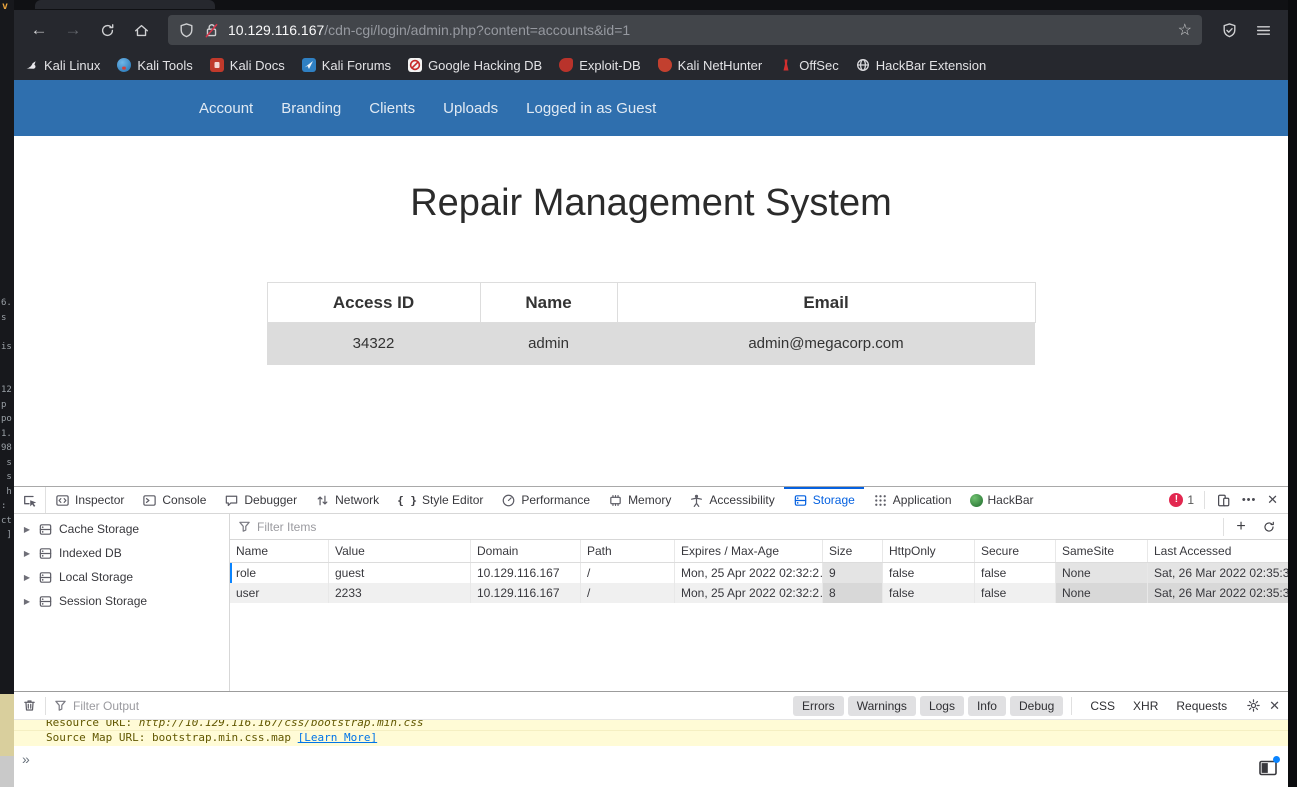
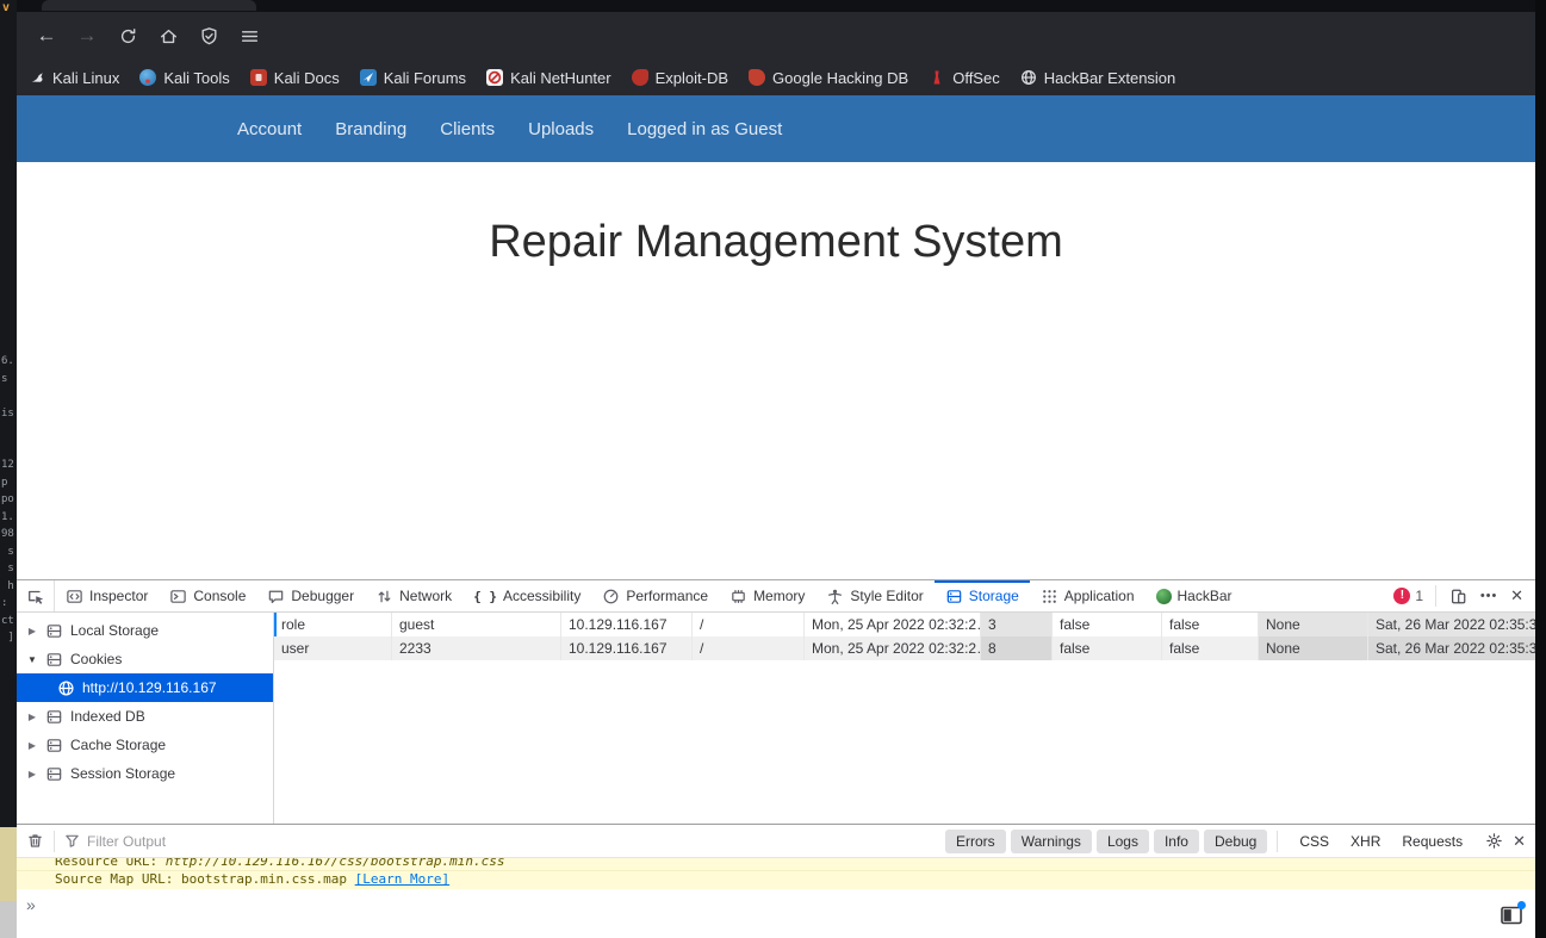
  v
  6.
  s
  is
  12
  p
  po
  1.
  98
  s
  s
  h
  :
  ct
  ]
  ←
  →
- 10.129.116.167/cdn-cgi/login/admin.php?content=accounts&id=1
- ☆
  Kali Linux
  Kali Tools
  Kali Docs
  Kali Forums
- Google Hacking DB
+ Kali NetHunter
  Exploit-DB
- Kali NetHunter
+ Google Hacking DB
  OffSec
  HackBar Extension
  Account
  Branding
  Clients
  Uploads
  Logged in as Guest
  Repair Management System
- Access ID	Name	Email
- 34322	admin	admin@megacorp.com
  Inspector
  Console
  Debugger
  Network
  { }
- Style Editor
+ Accessibility
  Performance
  Memory
- Accessibility
+ Style Editor
  Storage
  Application
  HackBar
  !
  1
  •••
  ✕
  ▶
- Cache Storage
+ Local Storage
+ ▼
+ Cookies
+ http://10.129.116.167
  ▶
  Indexed DB
  ▶
- Local Storage
+ Cache Storage
  ▶
  Session Storage
- Filter Items
- +
- Name
- Value
- Domain
- Path
- Expires / Max-Age
- Size
- HttpOnly
- Secure
- SameSite
- Last Accessed
  role
  guest
  10.129.116.167
  /
  Mon, 25 Apr 2022 02:32:2
- 9
+ 3
  false
  false
  None
  Sat, 26 Mar 2022 02:35:3
  user
  2233
  10.129.116.167
  /
  Mon, 25 Apr 2022 02:32:2
  8
  false
  false
  None
  Sat, 26 Mar 2022 02:35:3
  Filter Output
  Errors
  Warnings
  Logs
  Info
  Debug
  CSS
  XHR
  Requests
  ✕
  Resource URL: http://10.129.116.167/css/bootstrap.min.css
  Source Map URL: bootstrap.min.css.map [Learn More]
  »
